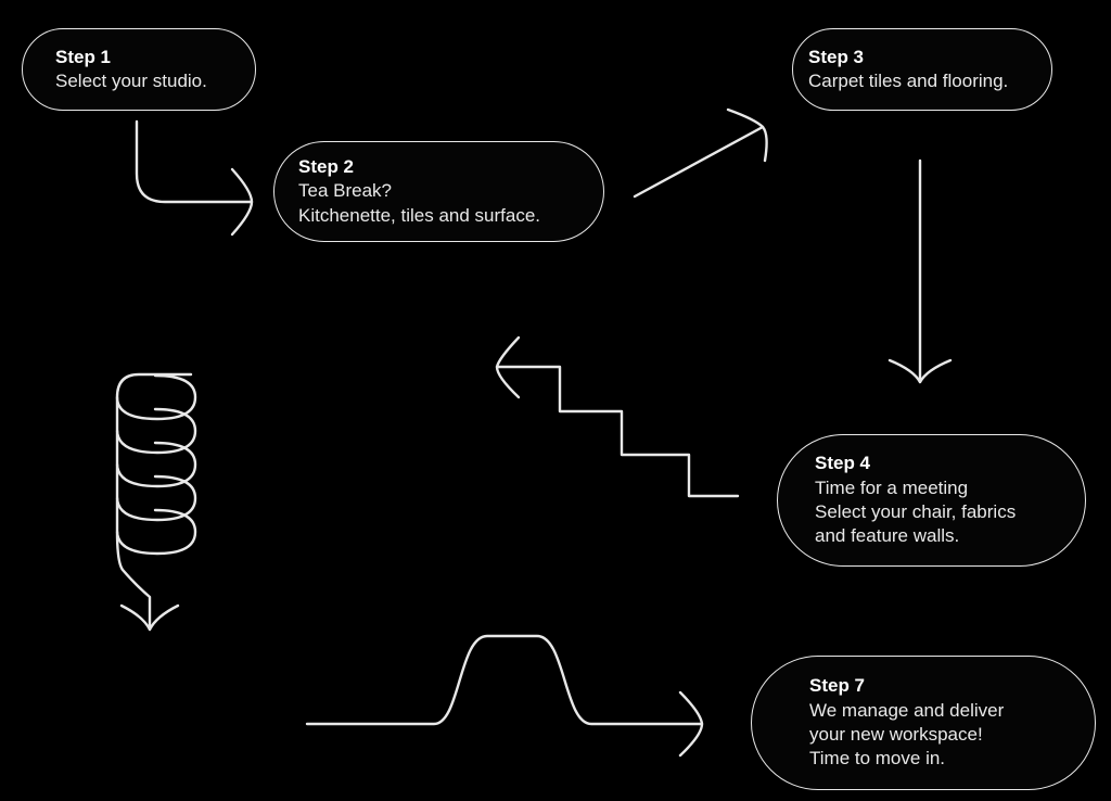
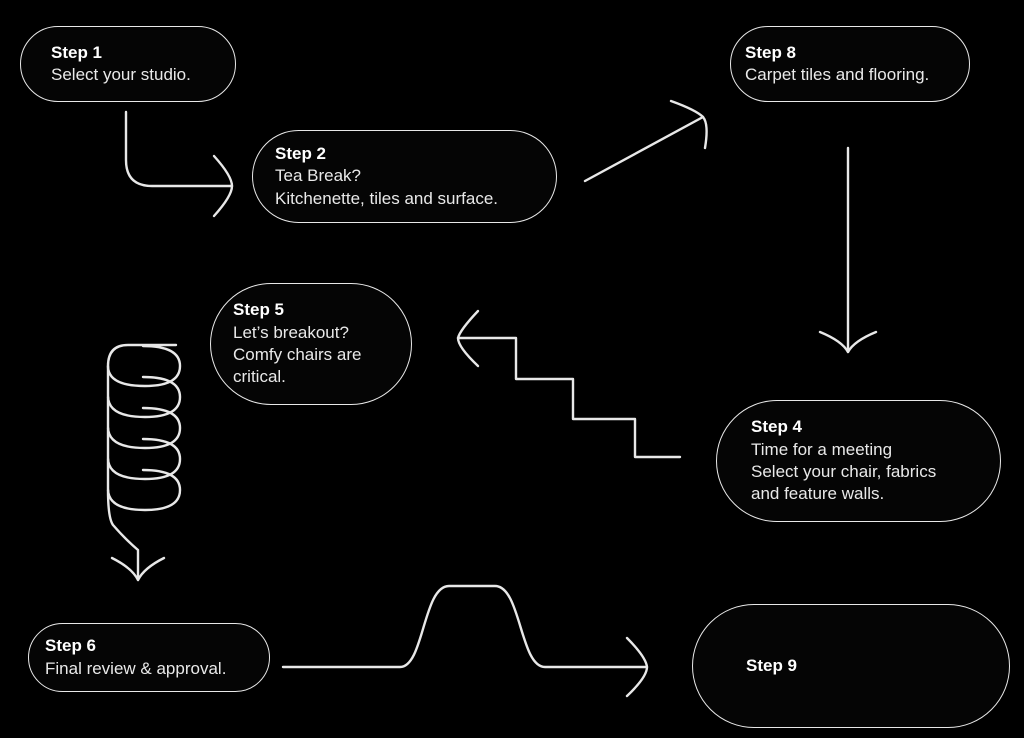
  Step 1
  Select your studio.
  Step 2
  Tea Break?
  Kitchenette, tiles and surface.
- Step 3
+ Step 8
  Carpet tiles and flooring.
  Step 4
  Time for a meeting
  Select your chair, fabrics
  and feature walls.
+ Step 5
+ Let’s breakout?
+ Comfy chairs are
+ critical.
+ Step 6
+ Final review & approval.
- Step 7
+ Step 9
- We manage and deliver
- your new workspace!
- Time to move in.
